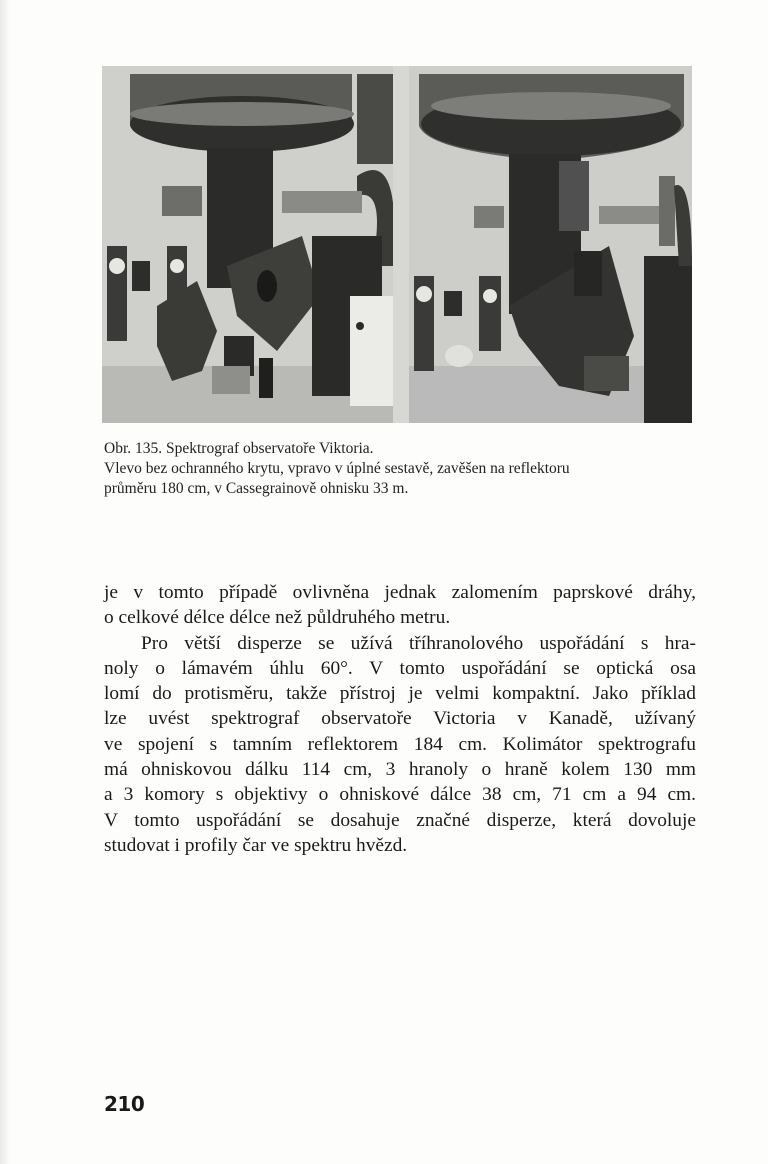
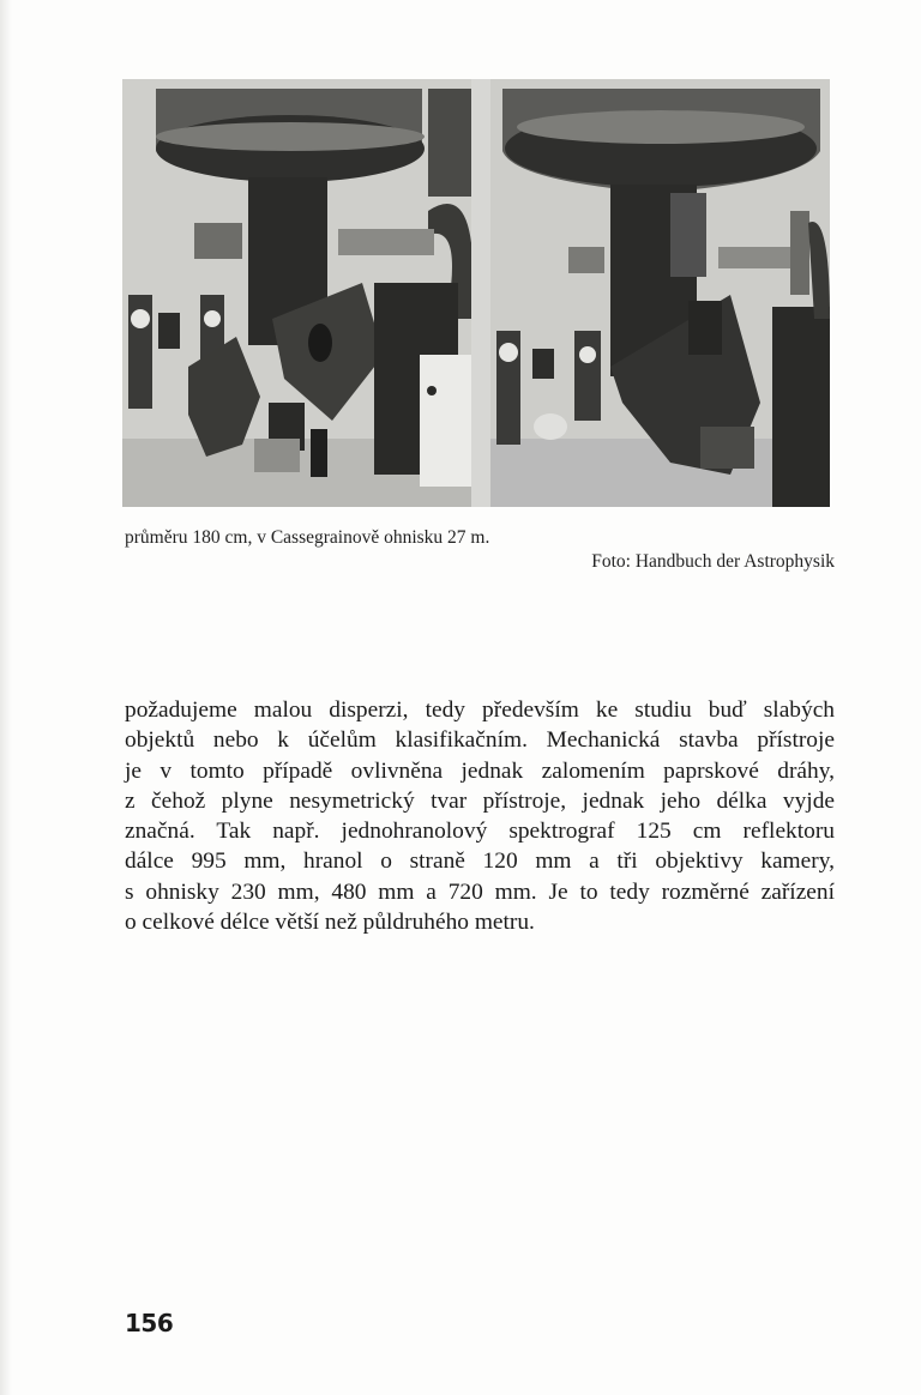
- Obr. 135. Spektrograf observatoře Viktoria.
- Vlevo bez ochranného krytu, vpravo v úplné sestavě, zavěšen na reflektoru
- průměru 180 cm, v Cassegrainově ohnisku 33 m.
+ průměru 180 cm, v Cassegrainově ohnisku 27 m.
+ Foto: Handbuch der Astrophysik
+ požadujeme malou disperzi, tedy především ke studiu buď slabých
+ objektů nebo k účelům klasifikačním. Mechanická stavba přístroje
  je v tomto případě ovlivněna jednak zalomením paprskové dráhy,
+ z čehož plyne nesymetrický tvar přístroje, jednak jeho délka vyjde
+ značná. Tak např. jednohranolový spektrograf 125 cm reflektoru
+ dálce 995 mm, hranol o straně 120 mm a tři objektivy kamery,
+ s ohnisky 230 mm, 480 mm a 720 mm. Je to tedy rozměrné zařízení
- o celkové délce délce než půldruhého metru.
+ o celkové délce větší než půldruhého metru.
- Pro větší disperze se užívá tříhranolového uspořádání s hra-
- noly o lámavém úhlu 60°. V tomto uspořádání se optická osa
- lomí do protisměru, takže přístroj je velmi kompaktní. Jako příklad
- lze uvést spektrograf observatoře Victoria v Kanadě, užívaný
- ve spojení s tamním reflektorem 184 cm. Kolimátor spektrografu
- má ohniskovou dálku 114 cm, 3 hranoly o hraně kolem 130 mm
- a 3 komory s objektivy o ohniskové dálce 38 cm, 71 cm a 94 cm.
- V tomto uspořádání se dosahuje značné disperze, která dovoluje
- studovat i profily čar ve spektru hvězd.
- 210
+ 156
